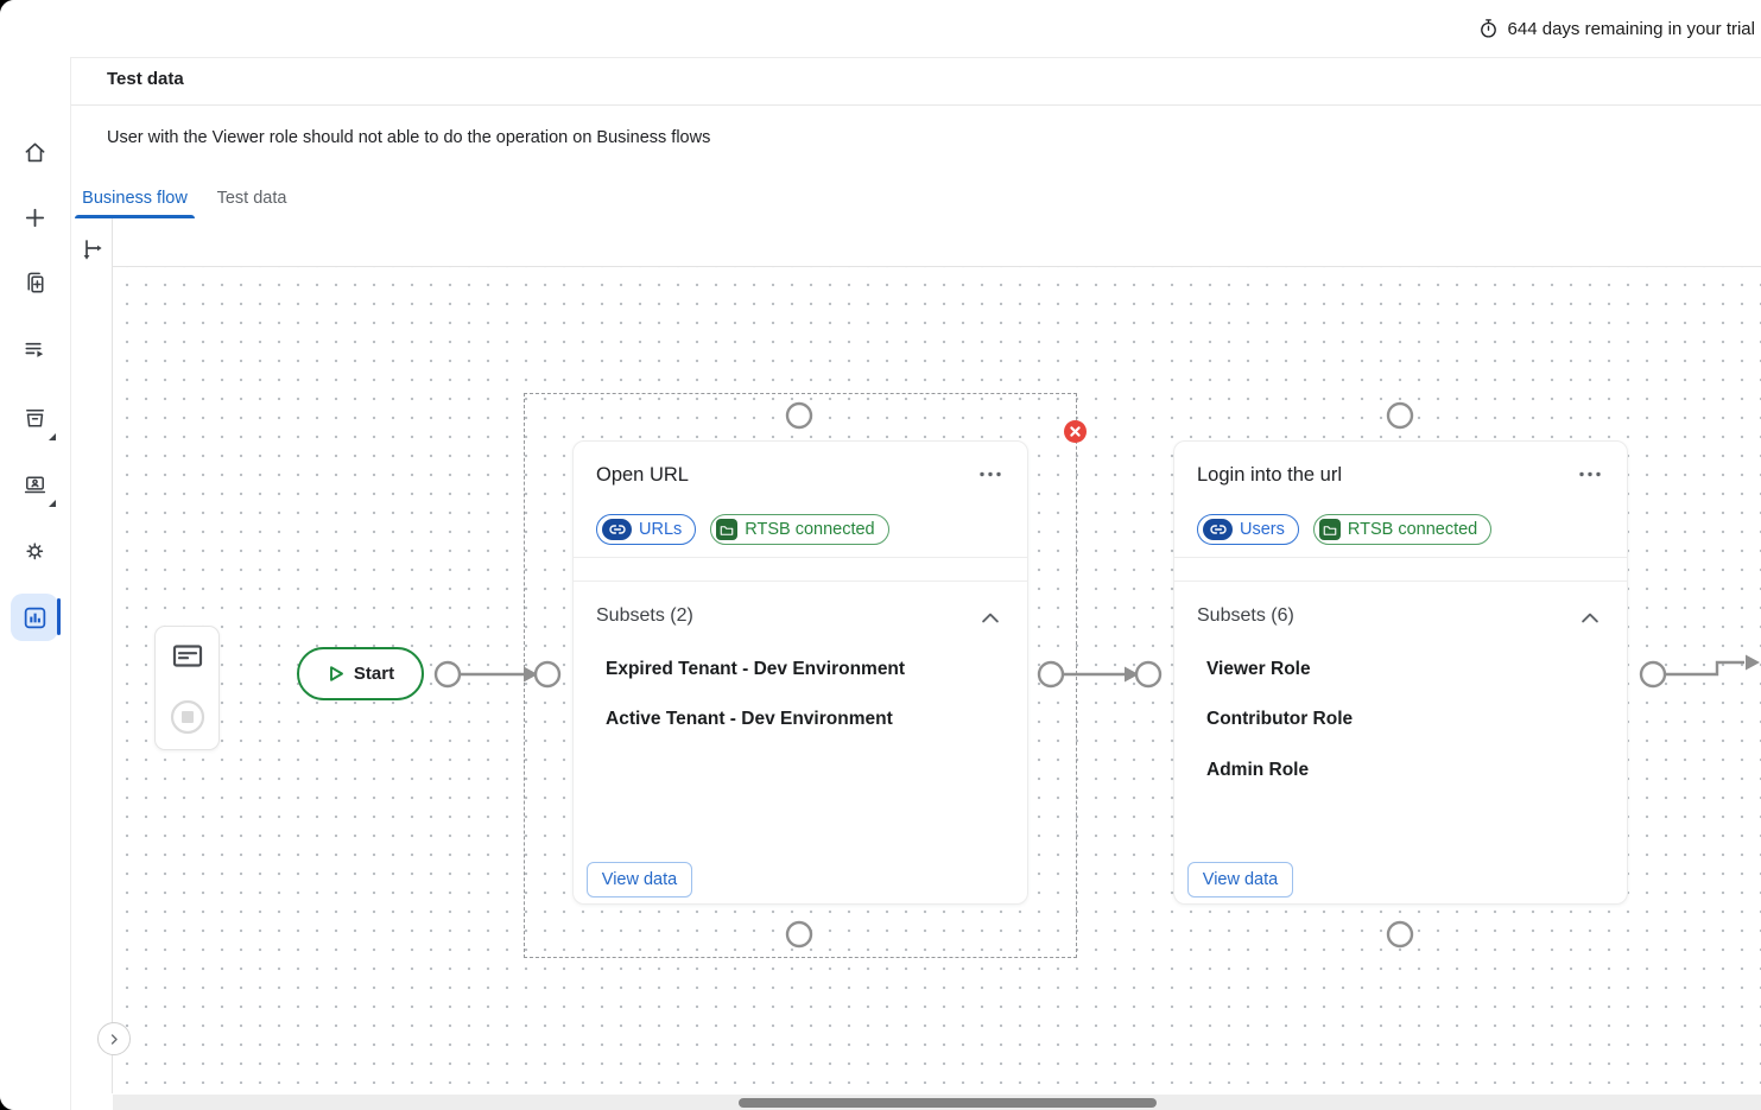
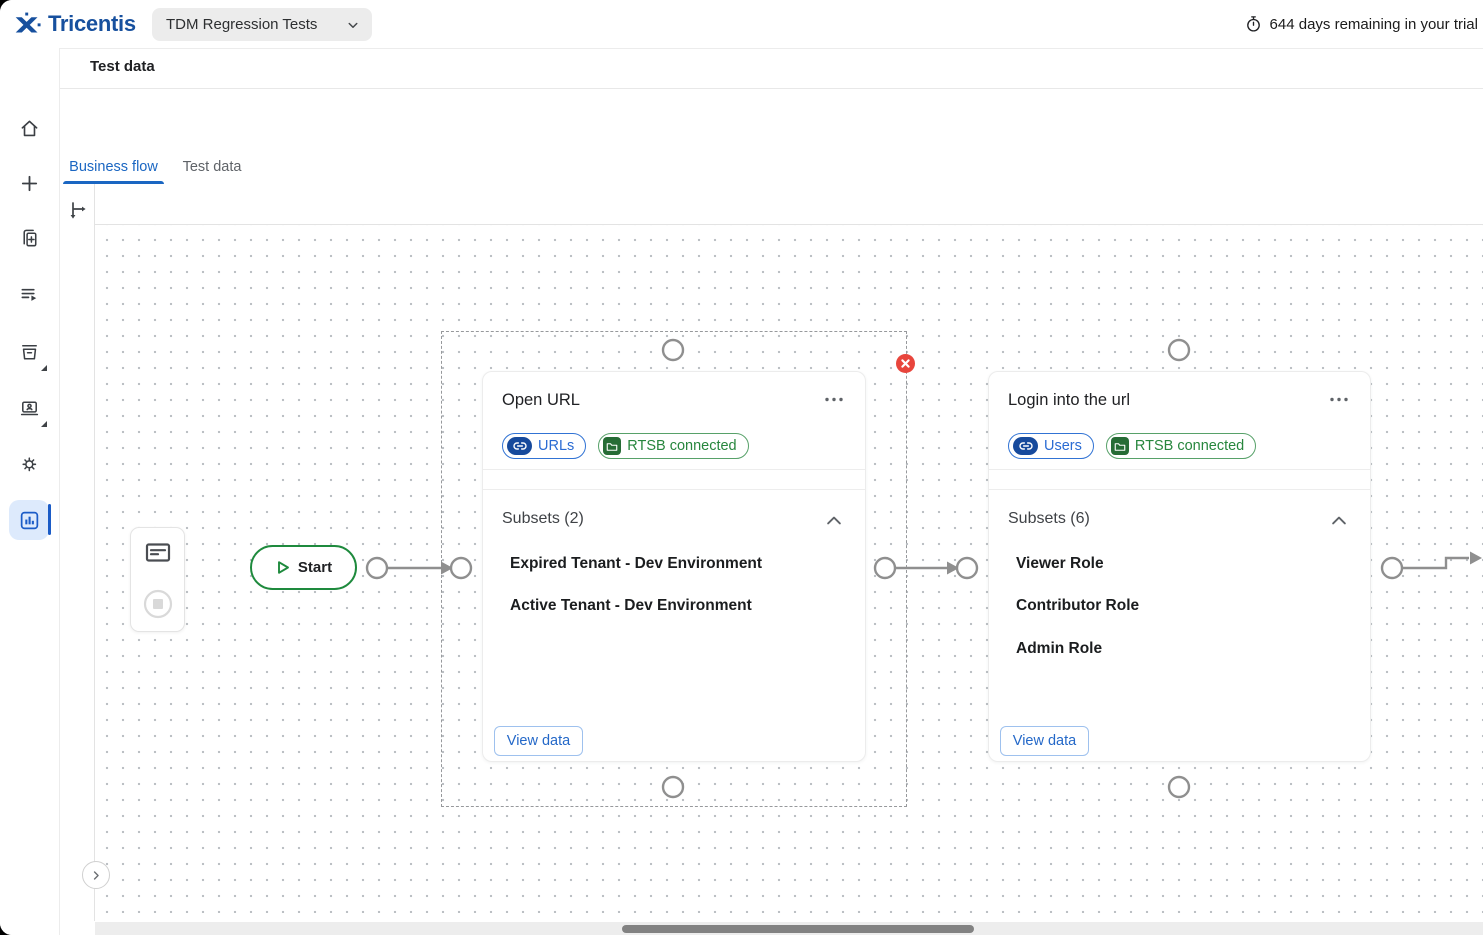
+ Tricentis
+ TDM Regression Tests
  644 days remaining in your trial
  Test data
- User with the Viewer role should not able to do the operation on Business flows
  Business flow
  Test data
  Start
  Open URL
  URLs
  RTSB connected
  Subsets (2)
  Expired Tenant - Dev Environment
  Active Tenant - Dev Environment
  View data
  Login into the url
  Users
  RTSB connected
  Subsets (6)
  Viewer Role
  Contributor Role
  Admin Role
  View data
